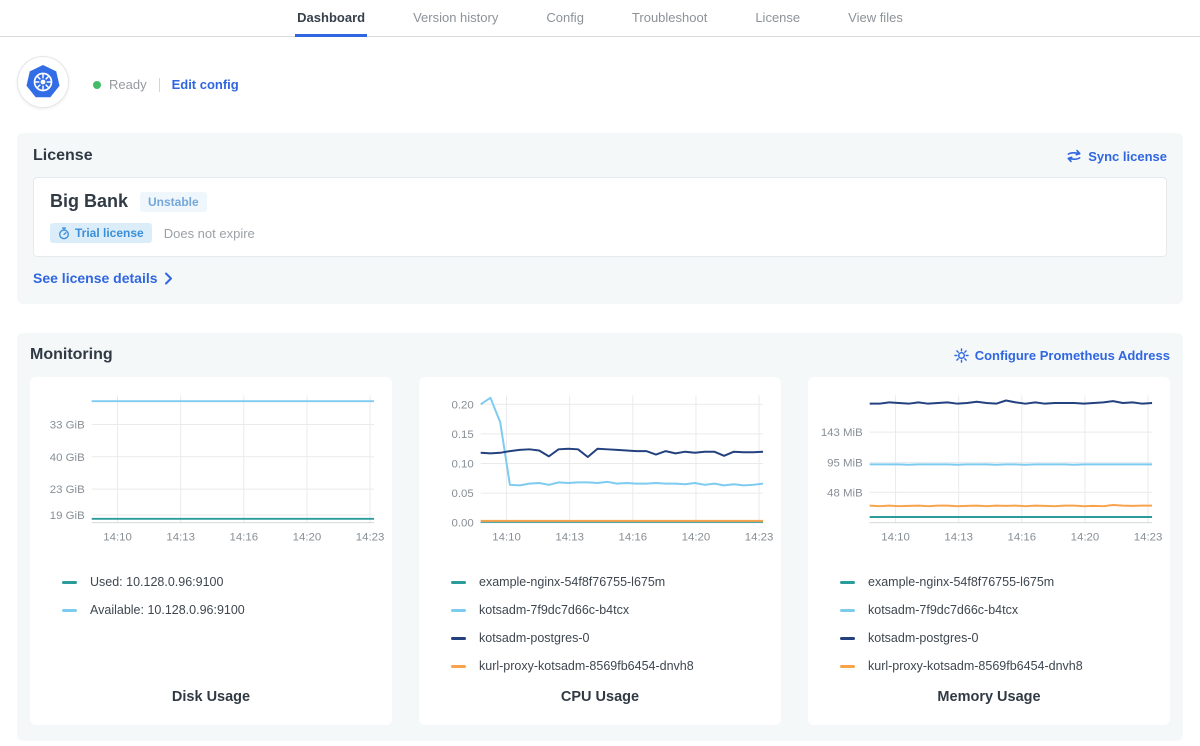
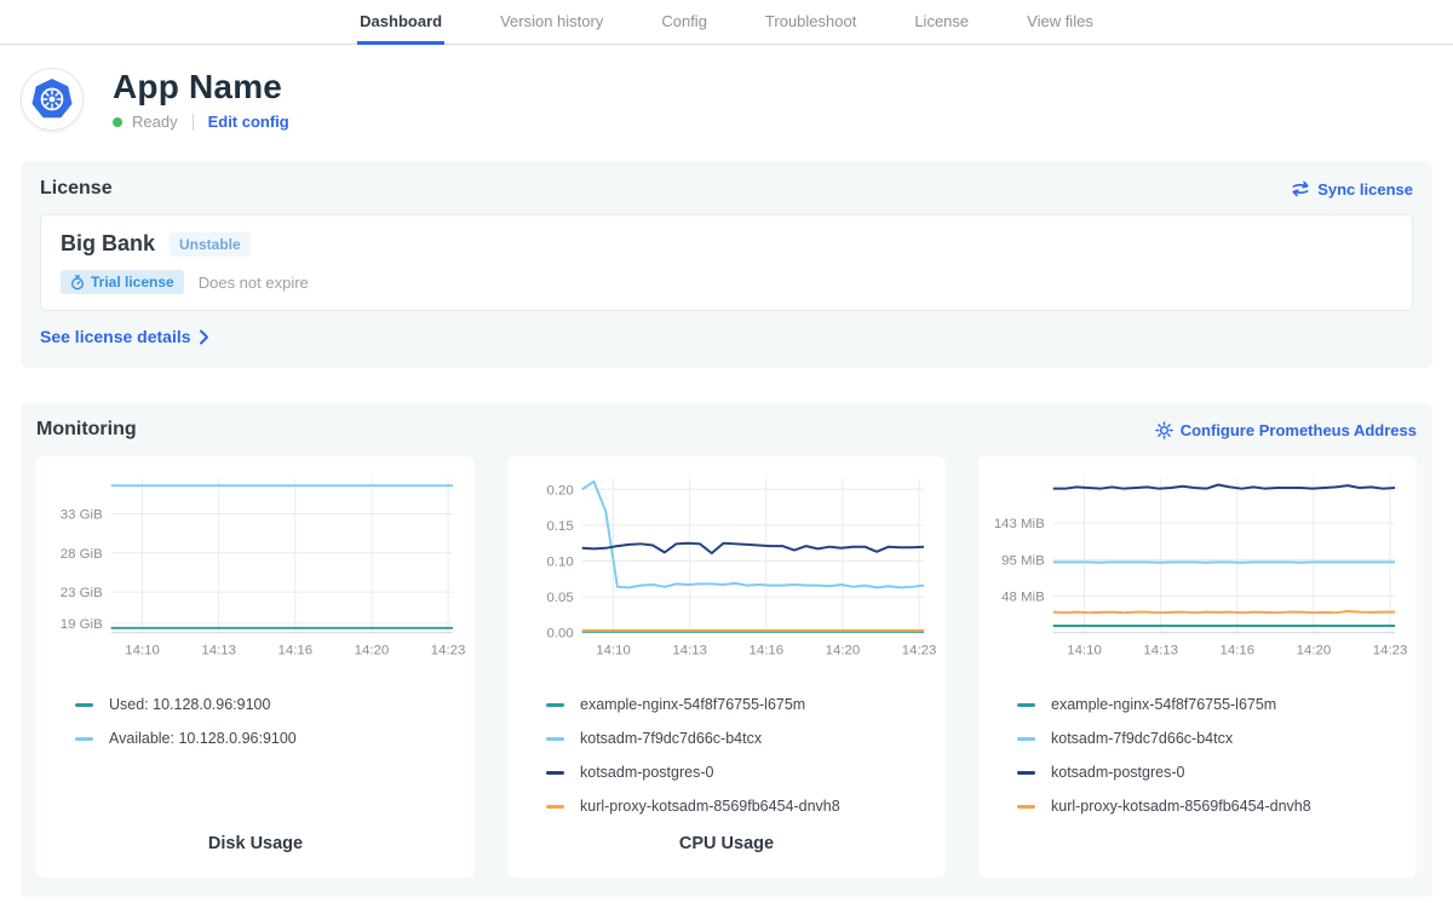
  Dashboard
  Version history
  Config
  Troubleshoot
  License
  View files
+ App Name
  Ready
  Edit config
  License
  Sync license
  Big Bank
  Unstable
  Trial license
  Does not expire
  See license details
  Monitoring
  Configure Prometheus Address
  19 GiB
  23 GiB
- 40 GiB
+ 28 GiB
  33 GiB
  14:10
  14:13
  14:16
  14:20
  14:23
  Used: 10.128.0.96:9100
  Available: 10.128.0.96:9100
  Disk Usage
  0.00
  0.05
  0.10
  0.15
  0.20
  14:10
  14:13
  14:16
  14:20
  14:23
  example-nginx-54f8f76755-l675m
  kotsadm-7f9dc7d66c-b4tcx
  kotsadm-postgres-0
  kurl-proxy-kotsadm-8569fb6454-dnvh8
  CPU Usage
  48 MiB
  95 MiB
  143 MiB
  14:10
  14:13
  14:16
  14:20
  14:23
  example-nginx-54f8f76755-l675m
  kotsadm-7f9dc7d66c-b4tcx
  kotsadm-postgres-0
  kurl-proxy-kotsadm-8569fb6454-dnvh8
- Memory Usage
